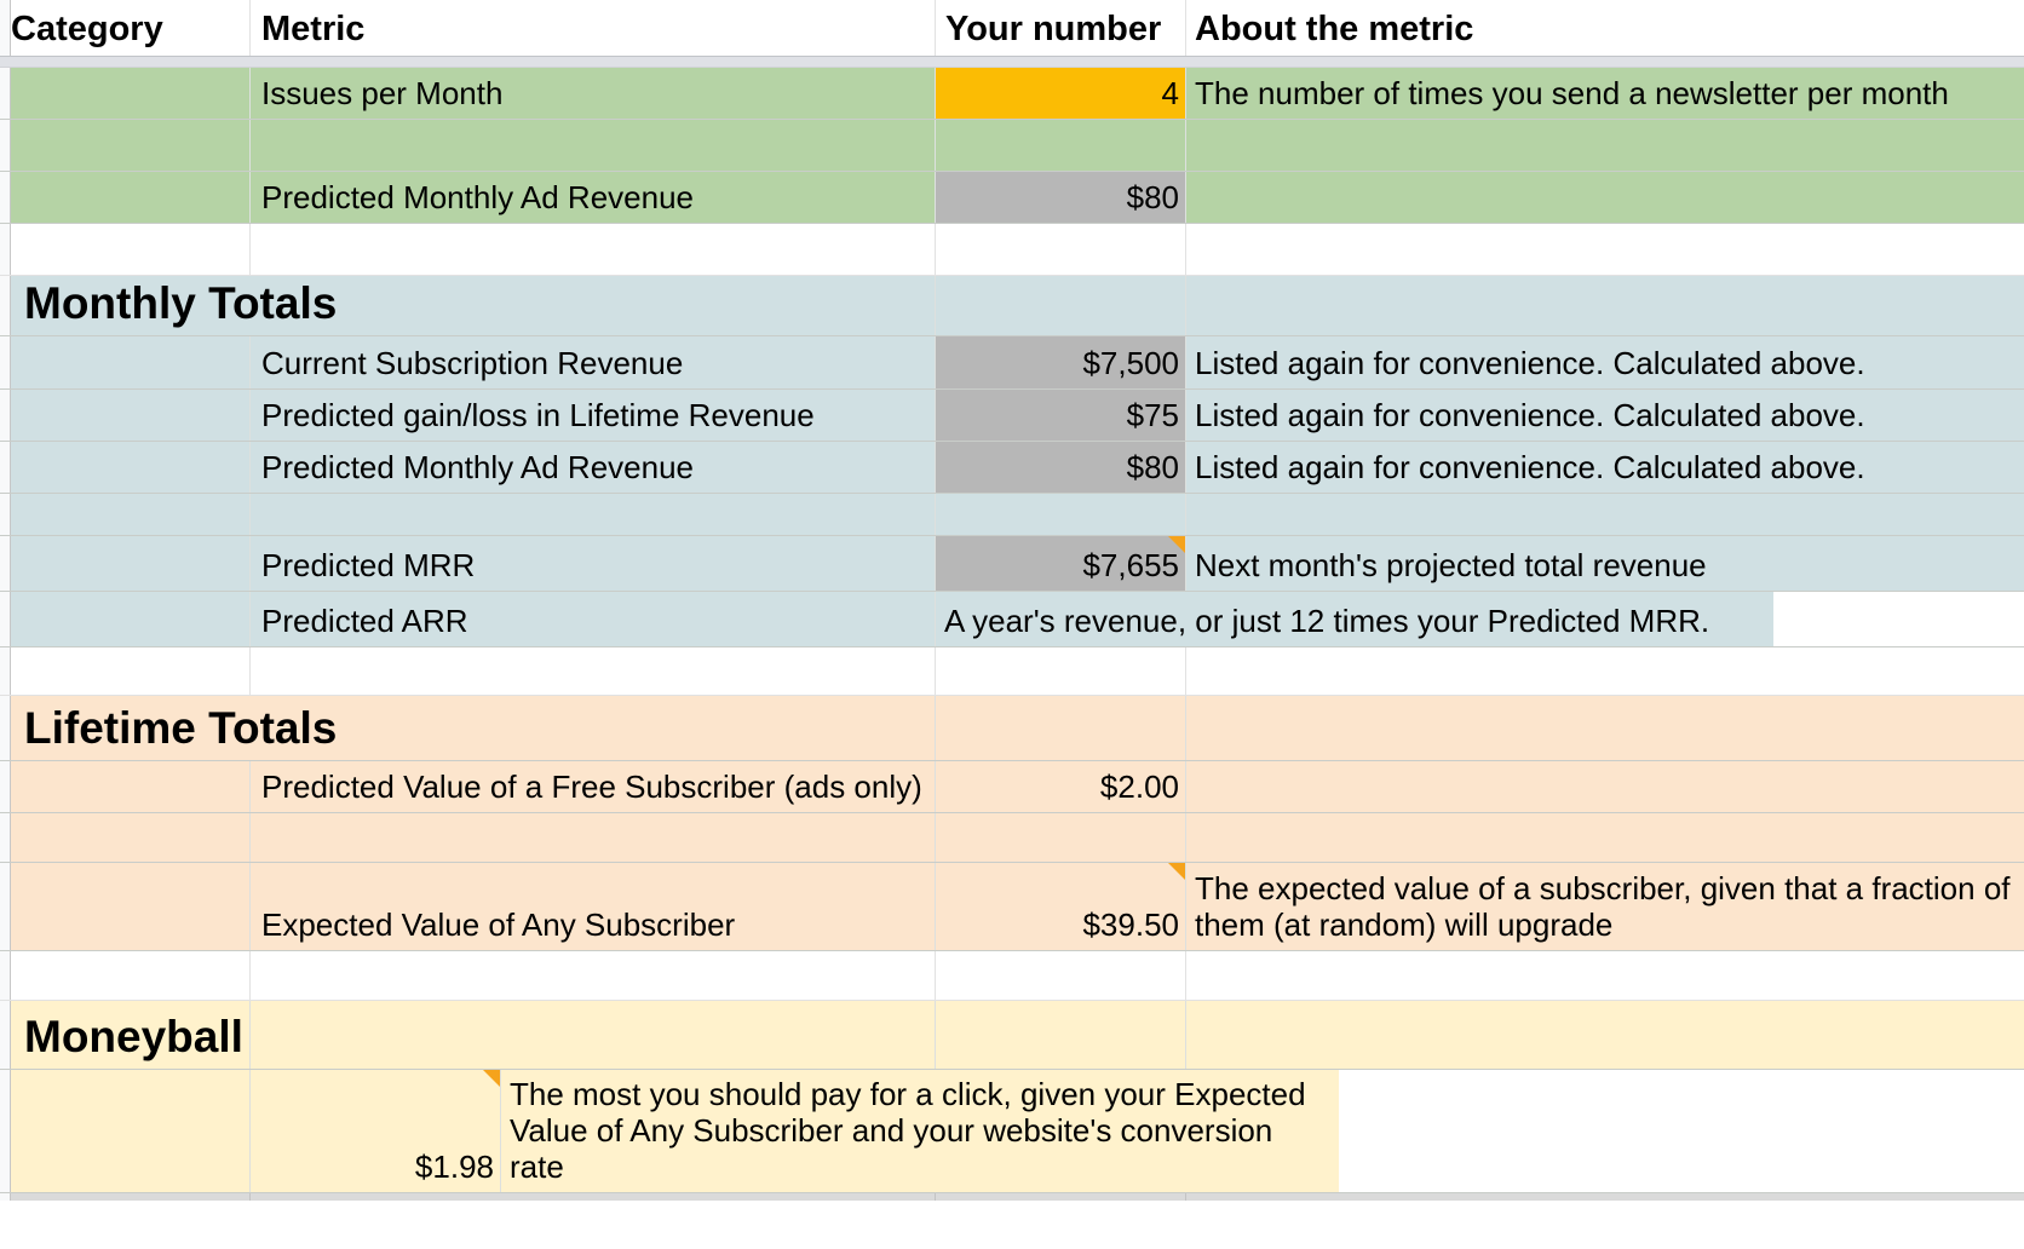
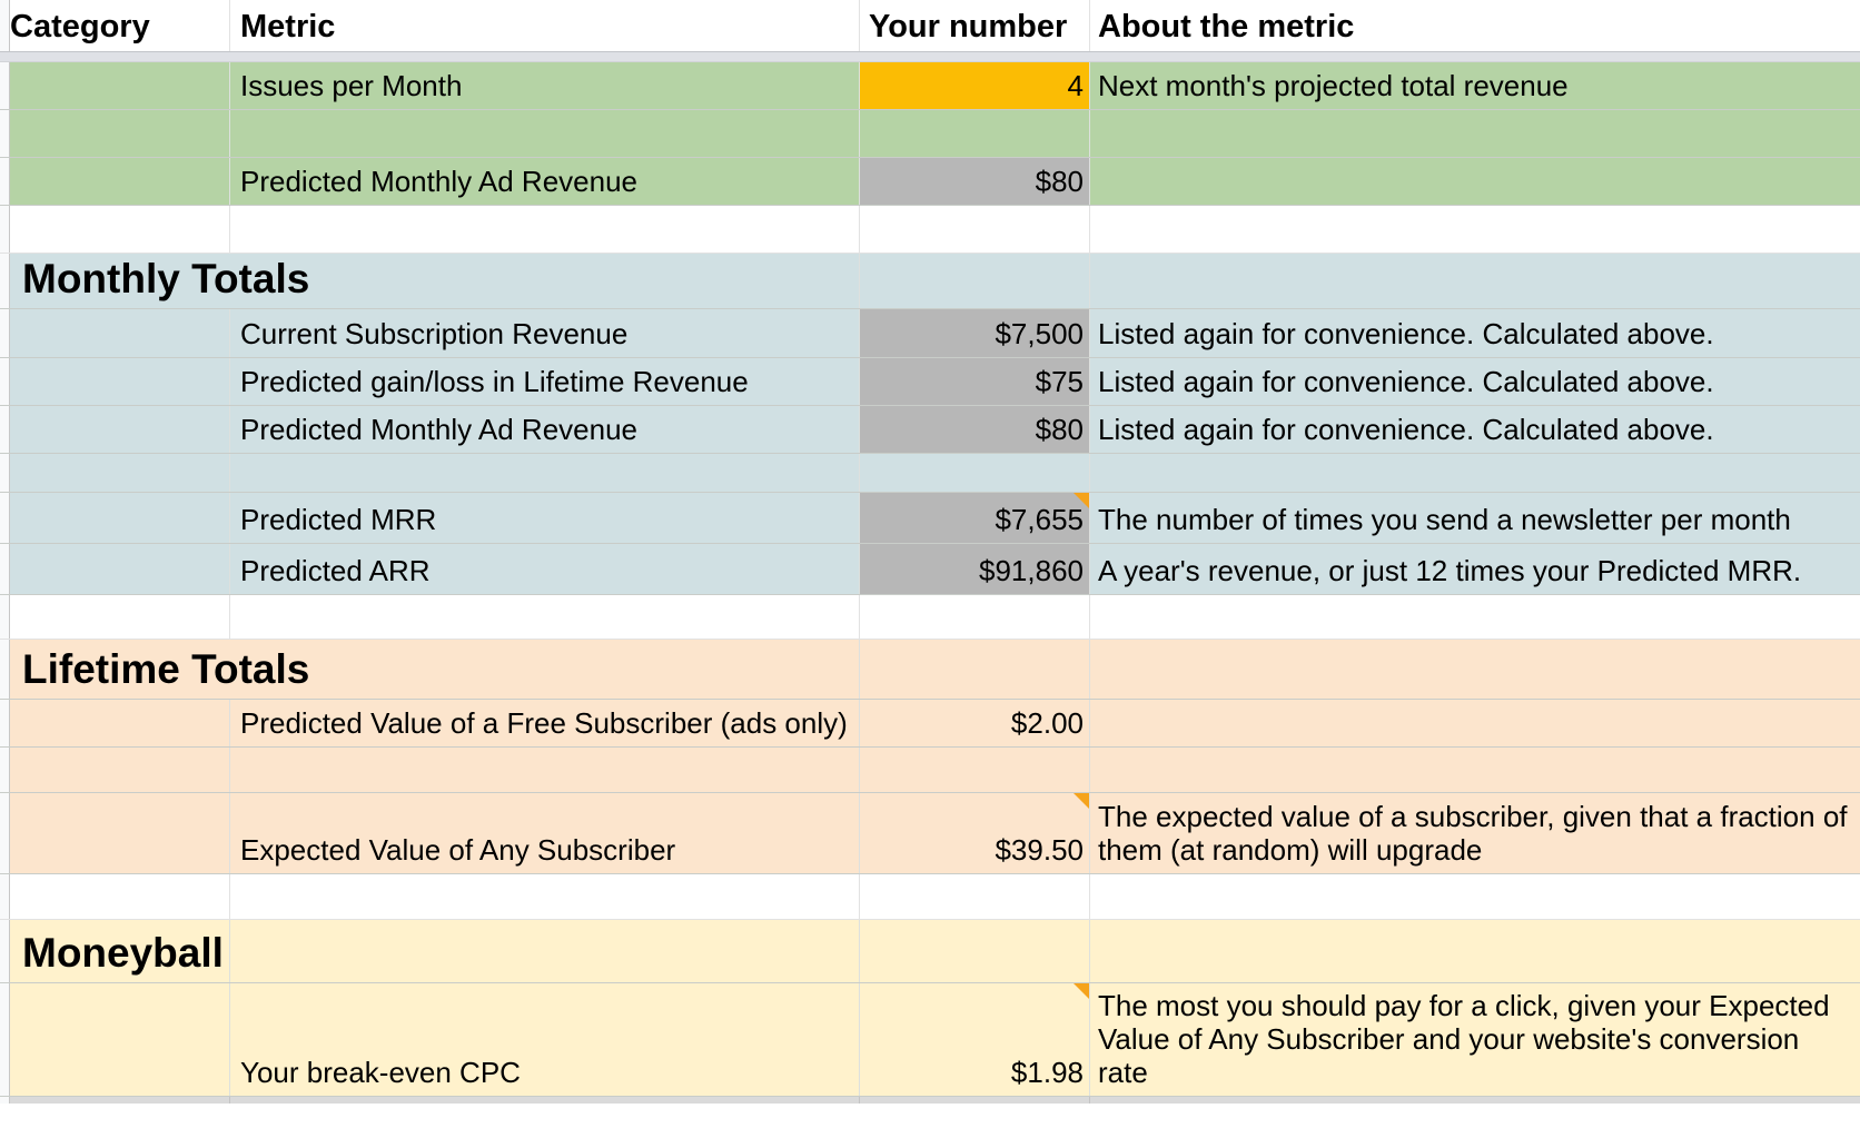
  Category
  Metric
  Your number
  About the metric
  Issues per Month
  4
- The number of times you send a newsletter per month
+ Next month's projected total revenue
  Predicted Monthly Ad Revenue
  $80
  Monthly Totals
  Current Subscription Revenue
  $7,500
  Listed again for convenience. Calculated above.
  Predicted gain/loss in Lifetime Revenue
  $75
  Listed again for convenience. Calculated above.
  Predicted Monthly Ad Revenue
  $80
  Listed again for convenience. Calculated above.
  Predicted MRR
  $7,655
- Next month's projected total revenue
+ The number of times you send a newsletter per month
  Predicted ARR
+ $91,860
  A year's revenue, or just 12 times your Predicted MRR.
  Lifetime Totals
  Predicted Value of a Free Subscriber (ads only)
  $2.00
  Expected Value of Any Subscriber
  $39.50
  The expected value of a subscriber, given that a fraction of
  them (at random) will upgrade
  Moneyball
+ Your break-even CPC
  $1.98
  The most you should pay for a click, given your Expected
  Value of Any Subscriber and your website's conversion
  rate
